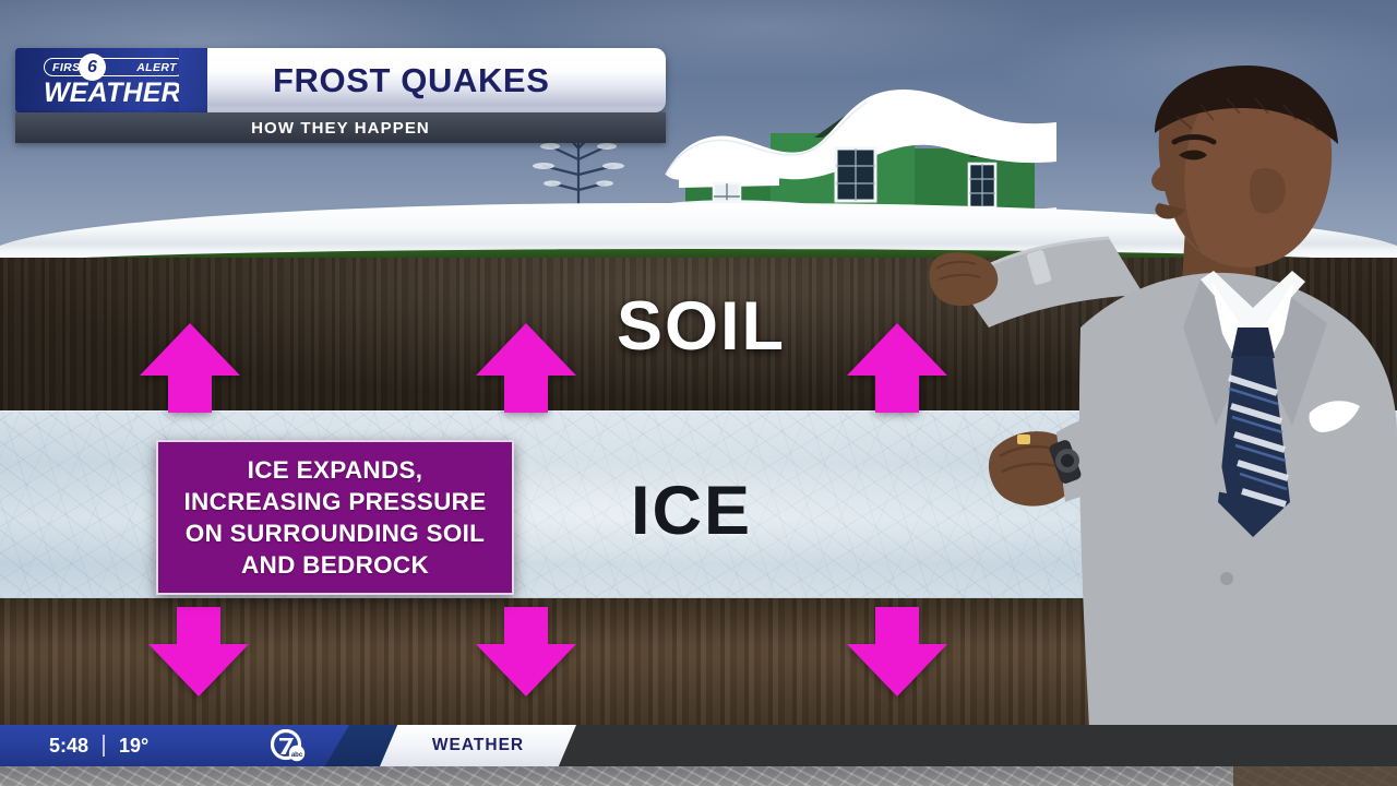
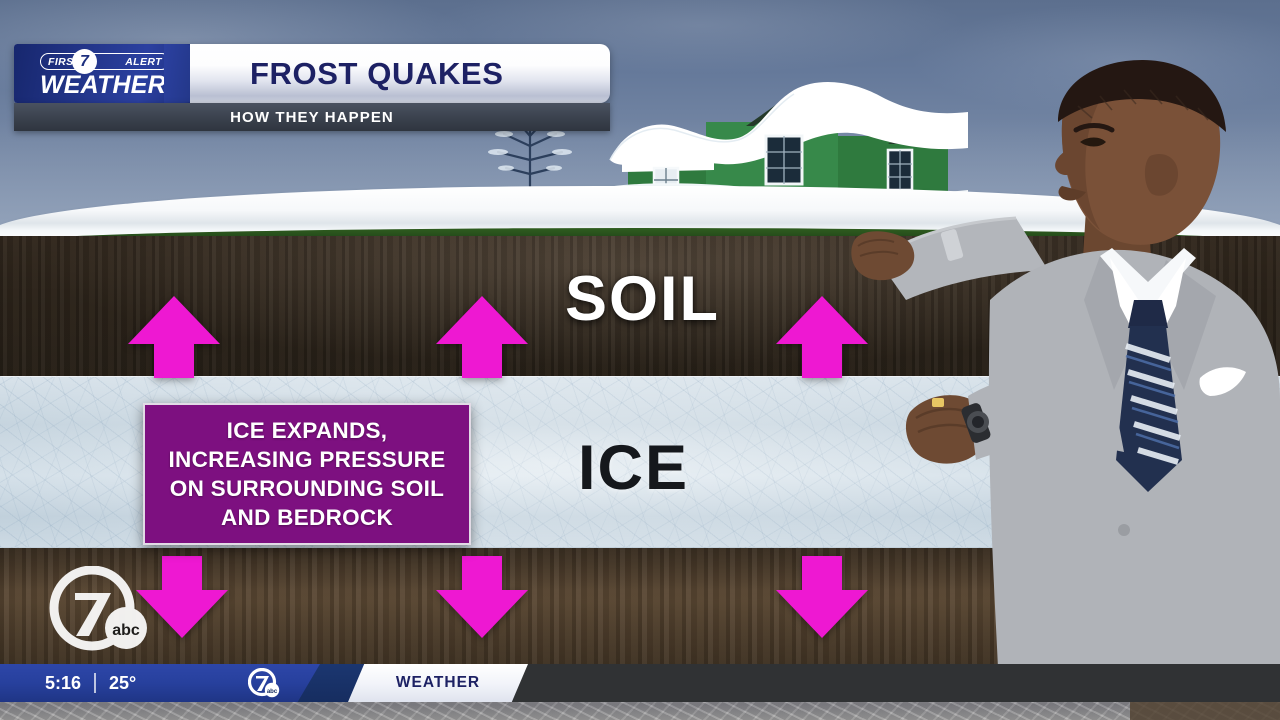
  SOIL
  ICE
  ICE EXPANDS,
  INCREASING PRESSURE
  ON SURROUNDING SOIL
  AND BEDROCK
  FROST QUAKES
  FIRS
  ALERT
- 6
+ 7
  WEATHER
  HOW THEY HAPPEN
+ abc
- 5:48
+ 5:16
- 19°
+ 25°
  WEATHER
